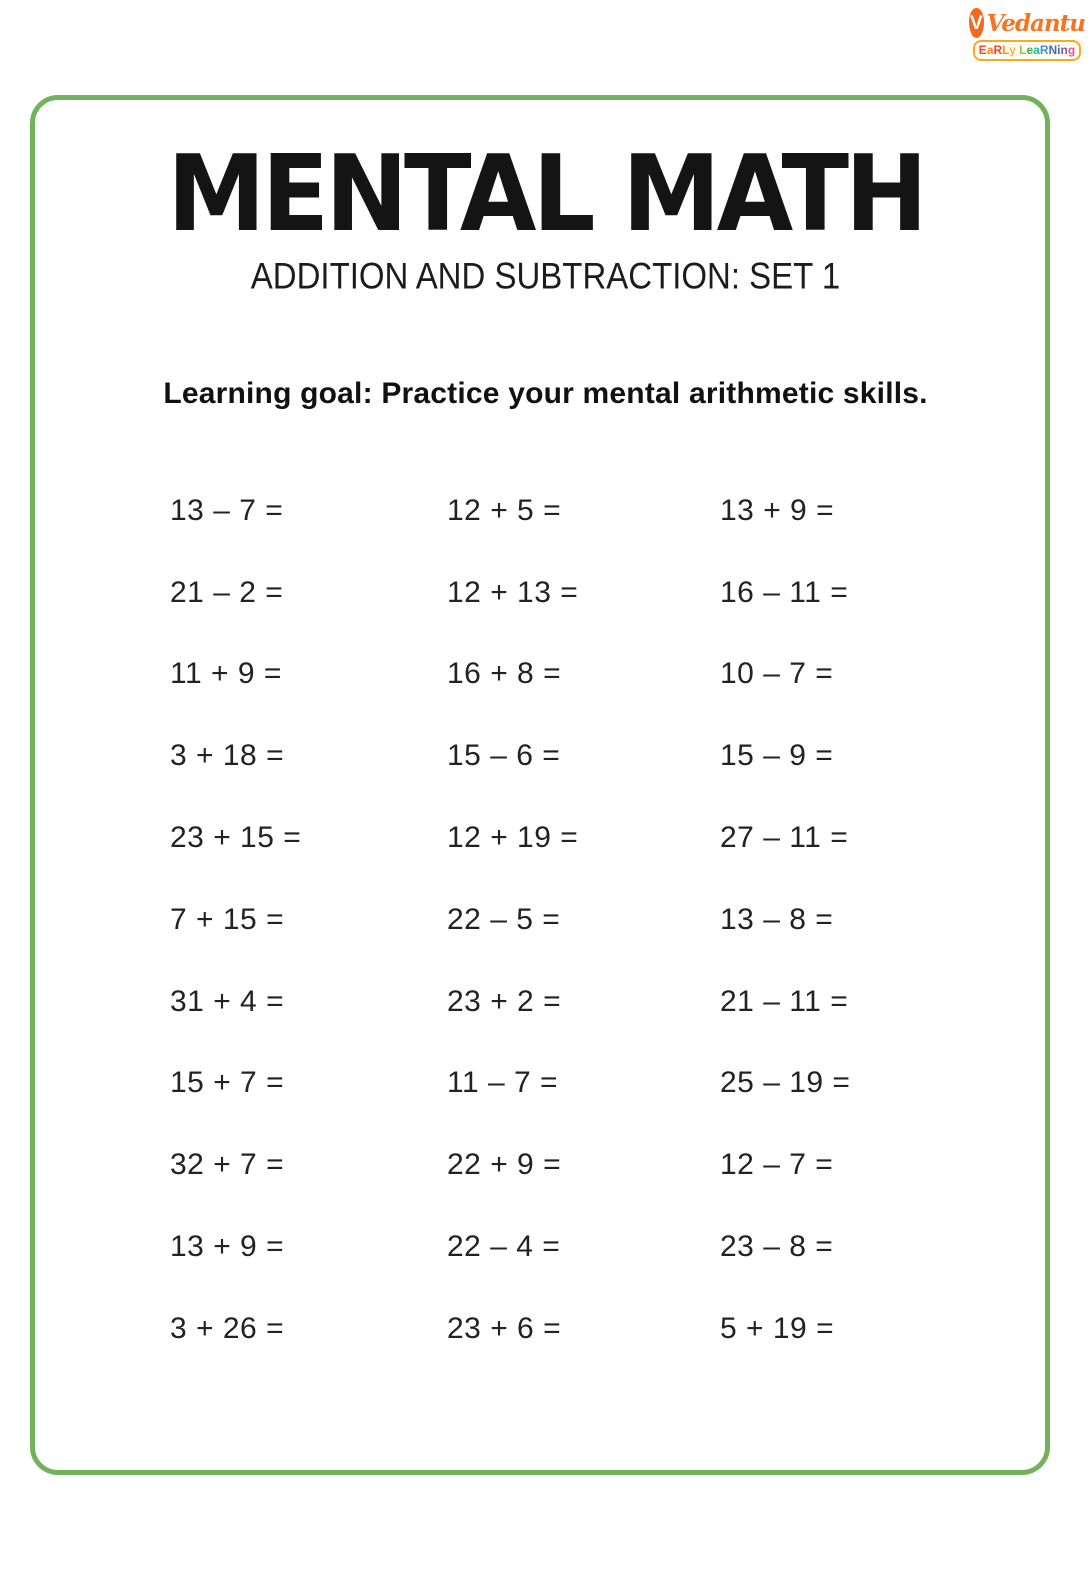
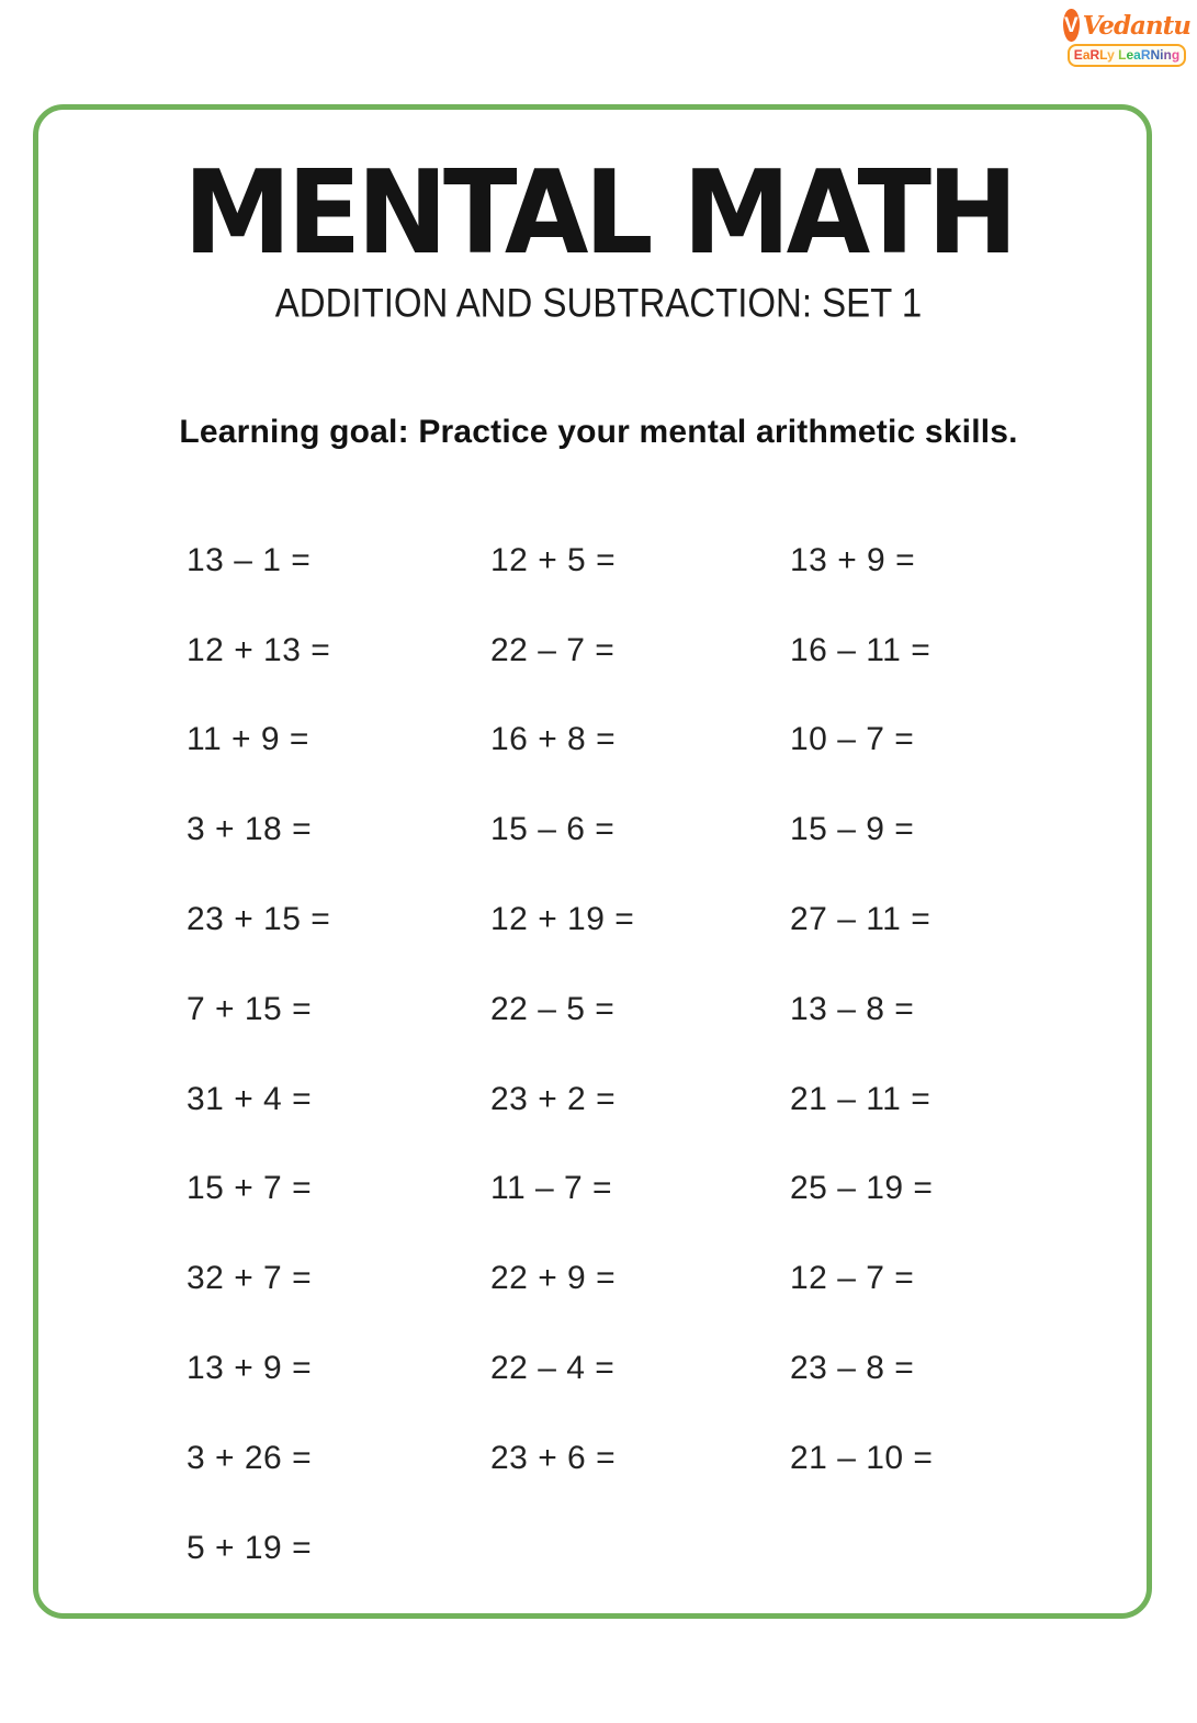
  V
  Vedantu
  EaRLy LeaRNing
  MENTAL MATH
  ADDITION AND SUBTRACTION: SET 1
  Learning goal: Practice your mental arithmetic skills.
- 13 – 7 =
+ 13 – 1 =
  12 + 5 =
  13 + 9 =
- 21 – 2 =
  12 + 13 =
+ 22 – 7 =
  16 – 11 =
  11 + 9 =
  16 + 8 =
  10 – 7 =
  3 + 18 =
  15 – 6 =
  15 – 9 =
  23 + 15 =
  12 + 19 =
  27 – 11 =
  7 + 15 =
  22 – 5 =
  13 – 8 =
  31 + 4 =
  23 + 2 =
  21 – 11 =
  15 + 7 =
  11 – 7 =
  25 – 19 =
  32 + 7 =
  22 + 9 =
  12 – 7 =
  13 + 9 =
  22 – 4 =
  23 – 8 =
  3 + 26 =
  23 + 6 =
+ 21 – 10 =
  5 + 19 =
